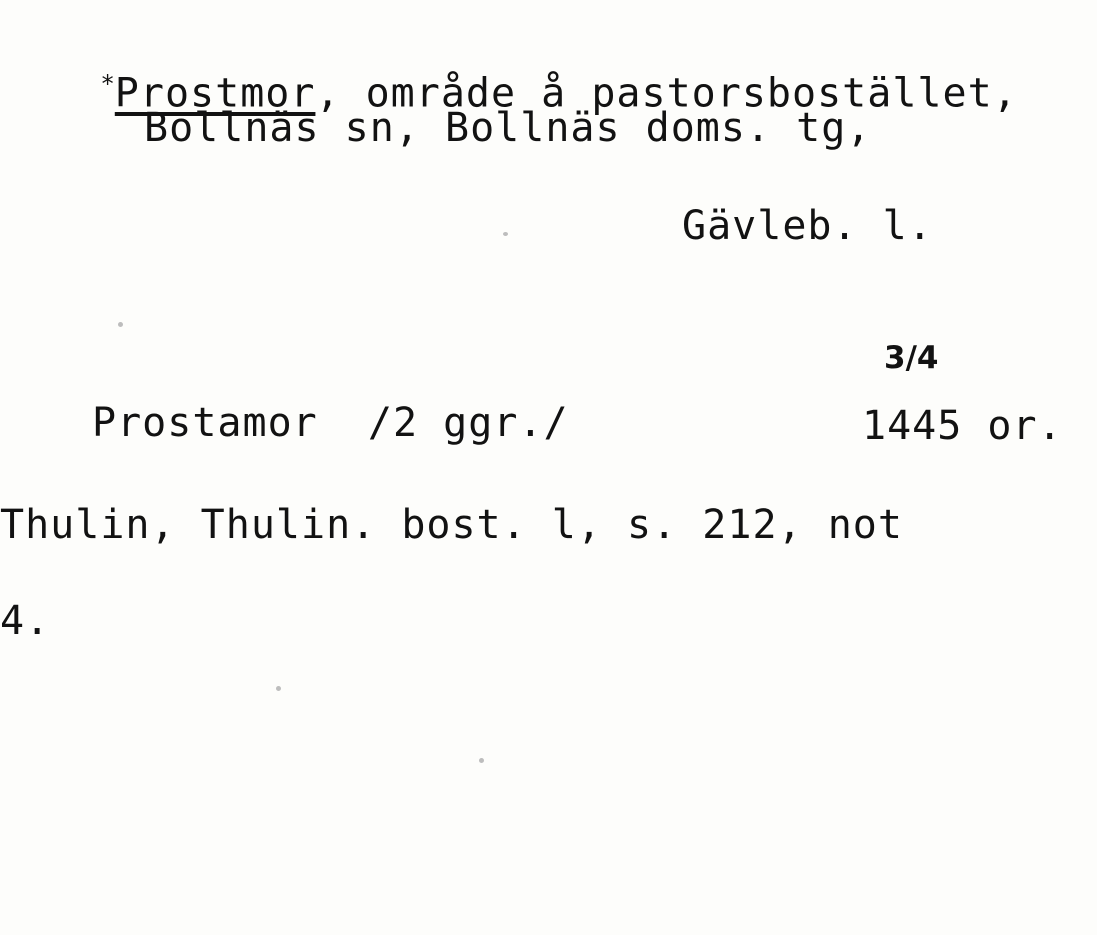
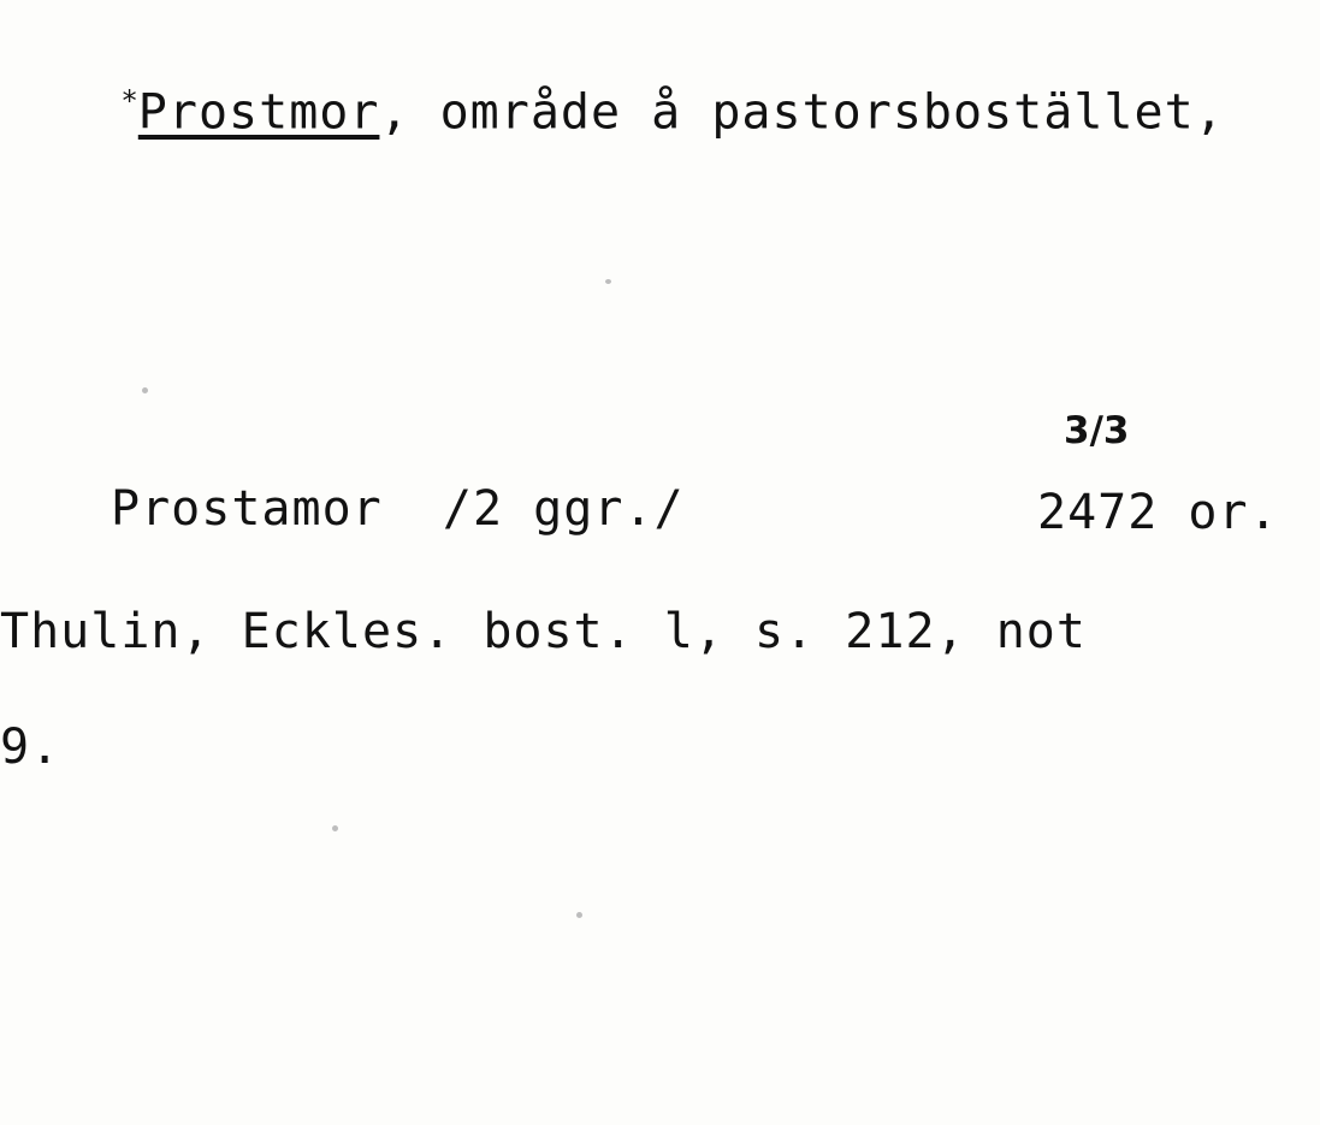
  *Prostmor, område å pastorsbostället,
- Bollnäs sn, Bollnäs doms. tg,
- Gävleb. l.
- 3/4
+ 3/3
  Prostamor /2 ggr./
- 1445 or.
+ 2472 or.
- Thulin, Thulin. bost. l, s. 212, not
+ Thulin, Eckles. bost. l, s. 212, not
- 4.
+ 9.
